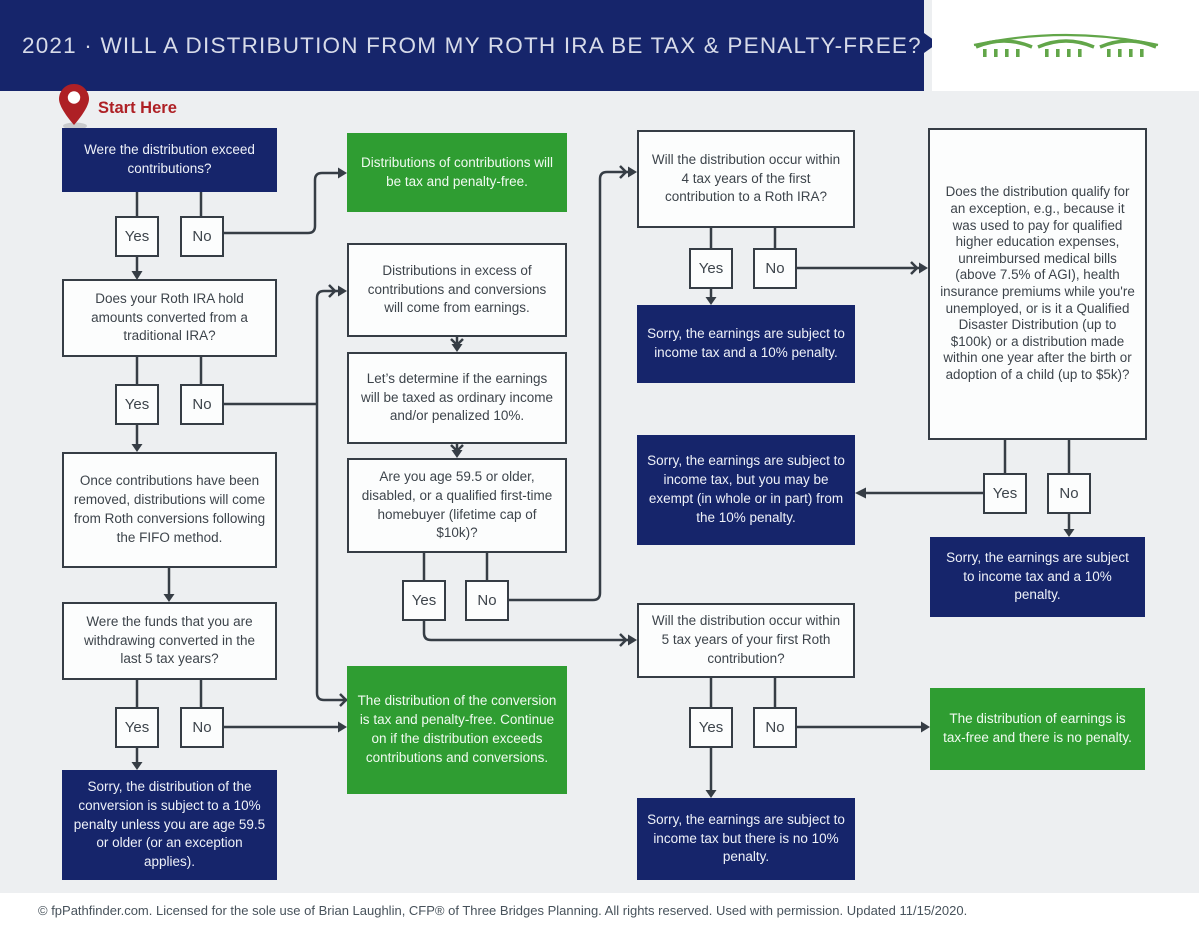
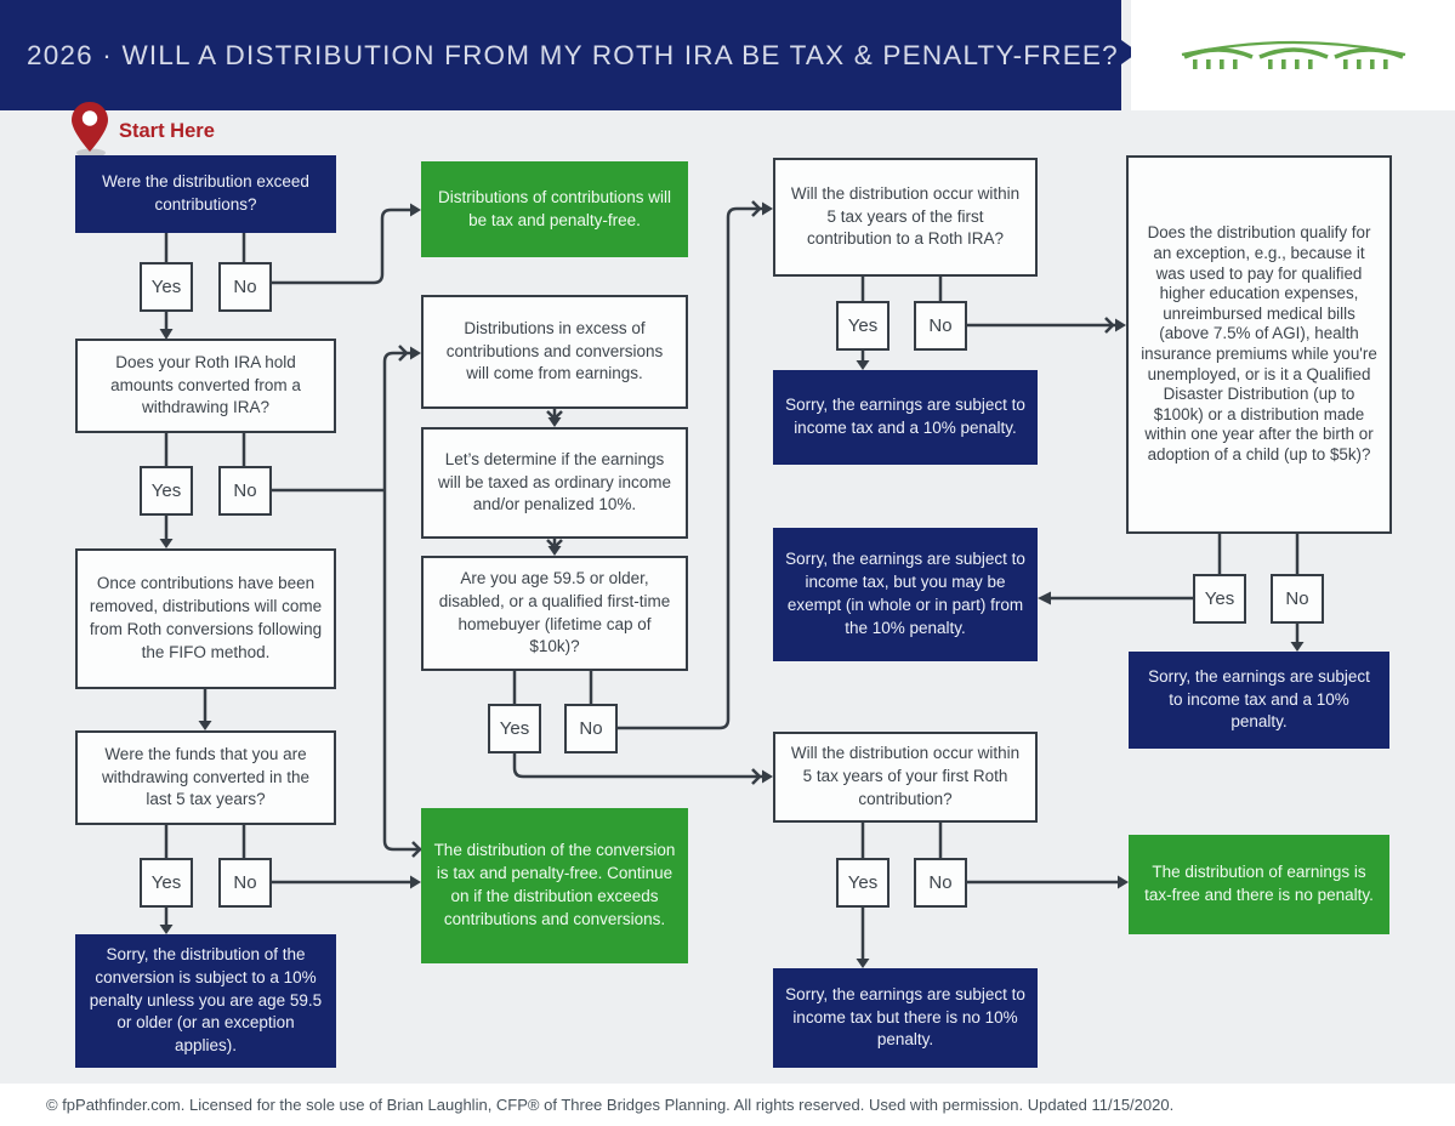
- 2021 · WILL A DISTRIBUTION FROM MY ROTH IRA BE TAX & PENALTY-FREE?
+ 2026 · WILL A DISTRIBUTION FROM MY ROTH IRA BE TAX & PENALTY-FREE?
  Start Here
  Were the distribution exceed contributions?
  Yes
  No
- Does your Roth IRA hold amounts converted from a traditional IRA?
+ Does your Roth IRA hold amounts converted from a withdrawing IRA?
  Yes
  No
  Once contributions have been removed, distributions will come from Roth conversions following the FIFO method.
  Were the funds that you are withdrawing converted in the last 5 tax years?
  Yes
  No
  Sorry, the distribution of the conversion is subject to a 10% penalty unless you are age 59.5 or older (or an exception applies).
  Distributions of contributions will be tax and penalty-free.
  Distributions in excess of contributions and conversions will come from earnings.
  Let’s determine if the earnings will be taxed as ordinary income and/or penalized 10%.
  Are you age 59.5 or older, disabled, or a qualified first-time homebuyer (lifetime cap of $10k)?
  Yes
  No
  The distribution of the conversion is tax and penalty-free. Continue on if the distribution exceeds contributions and conversions.
- Will the distribution occur within 4 tax years of the first contribution to a Roth IRA?
+ Will the distribution occur within 5 tax years of the first contribution to a Roth IRA?
  Yes
  No
  Sorry, the earnings are subject to income tax and a 10% penalty.
  Sorry, the earnings are subject to income tax, but you may be exempt (in whole or in part) from the 10% penalty.
  Will the distribution occur within 5 tax years of your first Roth contribution?
  Yes
  No
  Sorry, the earnings are subject to income tax but there is no 10% penalty.
  Does the distribution qualify for an exception, e.g., because it was used to pay for qualified higher education expenses, unreimbursed medical bills (above 7.5% of AGI), health insurance premiums while you're unemployed, or is it a Qualified Disaster Distribution (up to $100k) or a distribution made within one year after the birth or adoption of a child (up to $5k)?
  Yes
  No
  Sorry, the earnings are subject to income tax and a 10% penalty.
  The distribution of earnings is tax-free and there is no penalty.
  © fpPathfinder.com. Licensed for the sole use of Brian Laughlin, CFP® of Three Bridges Planning. All rights reserved. Used with permission. Updated 11/15/2020.
